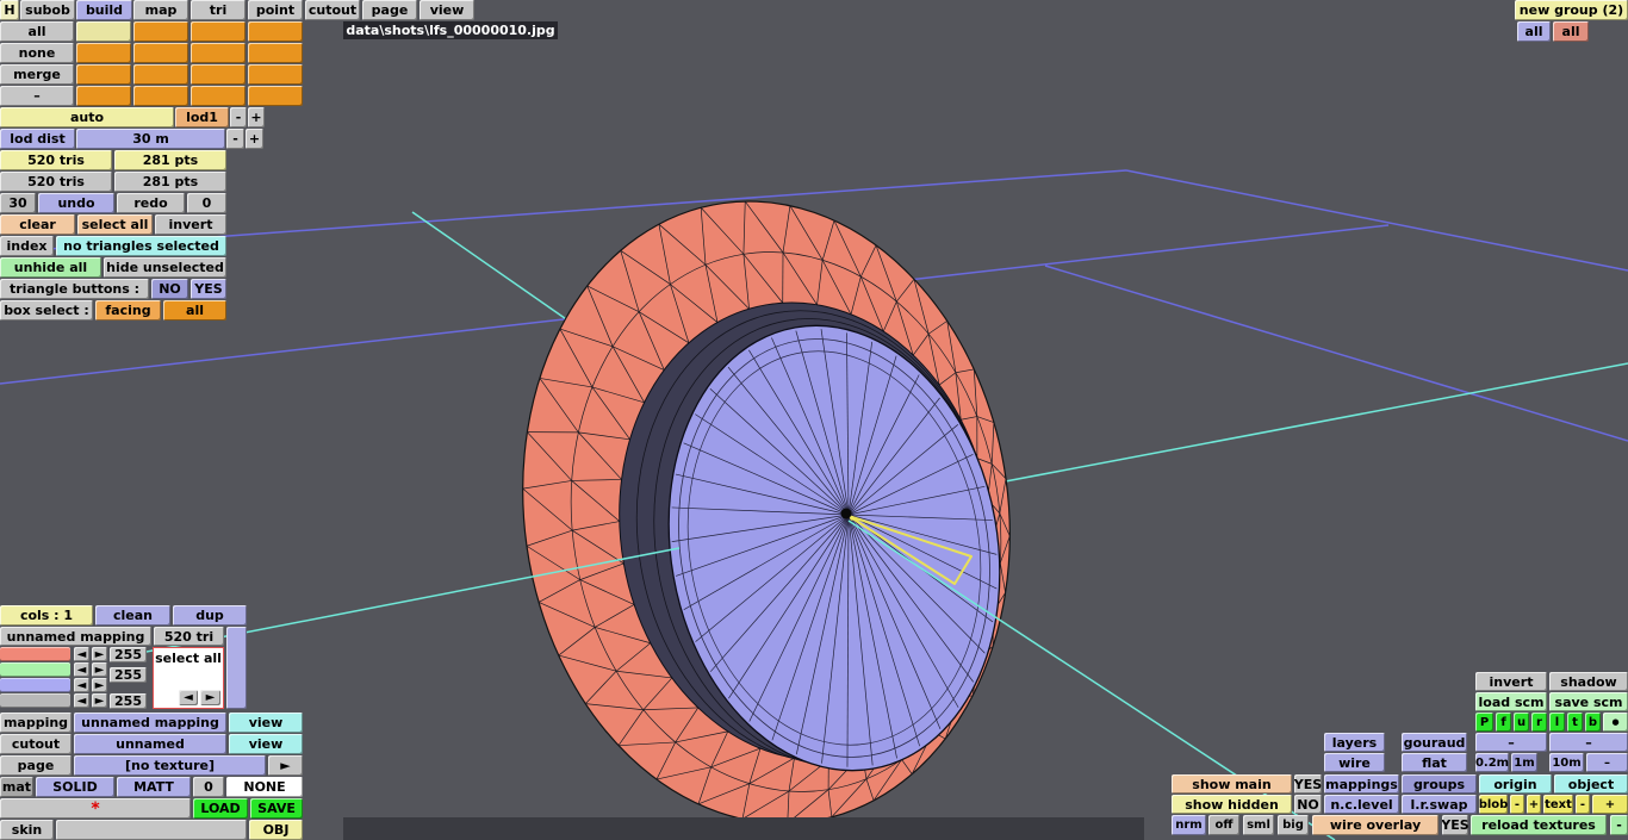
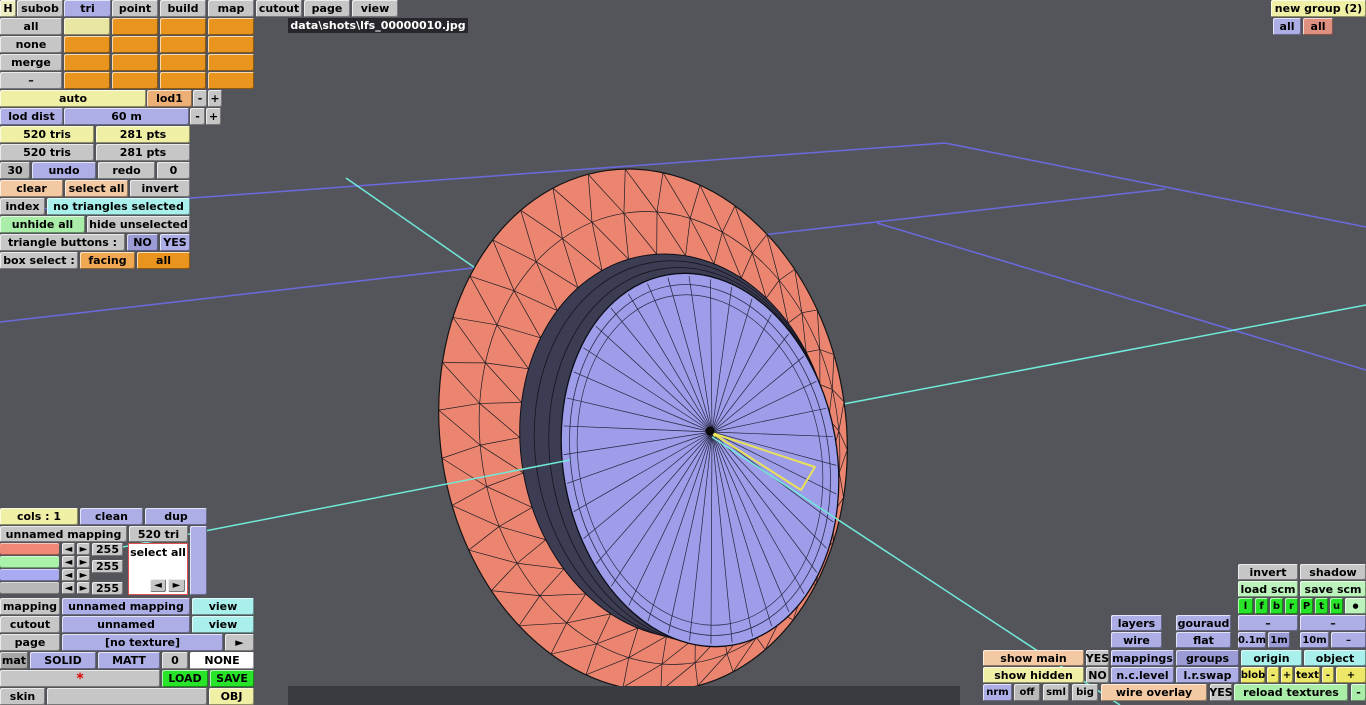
  H
  subob
- build
+ tri
- map
+ point
- tri
+ build
- point
+ map
  cutout
  page
  view
  data\shots\lfs_00000010.jpg
  new group (2)
  all
  all
  all
  none
  merge
  –
  auto
  lod1
  -
  +
  lod dist
- 30 m
+ 60 m
  -
  +
  520 tris
  281 pts
  520 tris
  281 pts
  30
  undo
  redo
  0
  clear
  select all
  invert
  index
  no triangles selected
  unhide all
  hide unselected
  triangle buttons :
  NO
  YES
  box select :
  facing
  all
  cols : 1
  clean
  dup
  unnamed mapping
  520 tri
  ◄
  ►
  ◄
  ►
  ◄
  ►
  ◄
  ►
  255
  255
  255
  select all
  ◄
  ►
  mapping
  unnamed mapping
  view
  cutout
  unnamed
  view
  page
  [no texture]
  ►
  mat
  SOLID
  MATT
  0
  NONE
  *
  LOAD
  SAVE
  skin
  OBJ
  invert
  shadow
  load scm
  save scm
- P
+ l
  f
- u
+ b
  r
- l
+ P
  t
- b
+ u
  ●
  layers
  gouraud
  –
  –
  wire
  flat
- 0.2m
+ 0.1m
  1m
  10m
  –
  show main
  YES
  mappings
  groups
  origin
  object
  show hidden
  NO
  n.c.level
  l.r.swap
  blob
  -
  +
  text
  -
  +
  nrm
  off
  sml
  big
  wire overlay
  YES
  reload textures
  -
